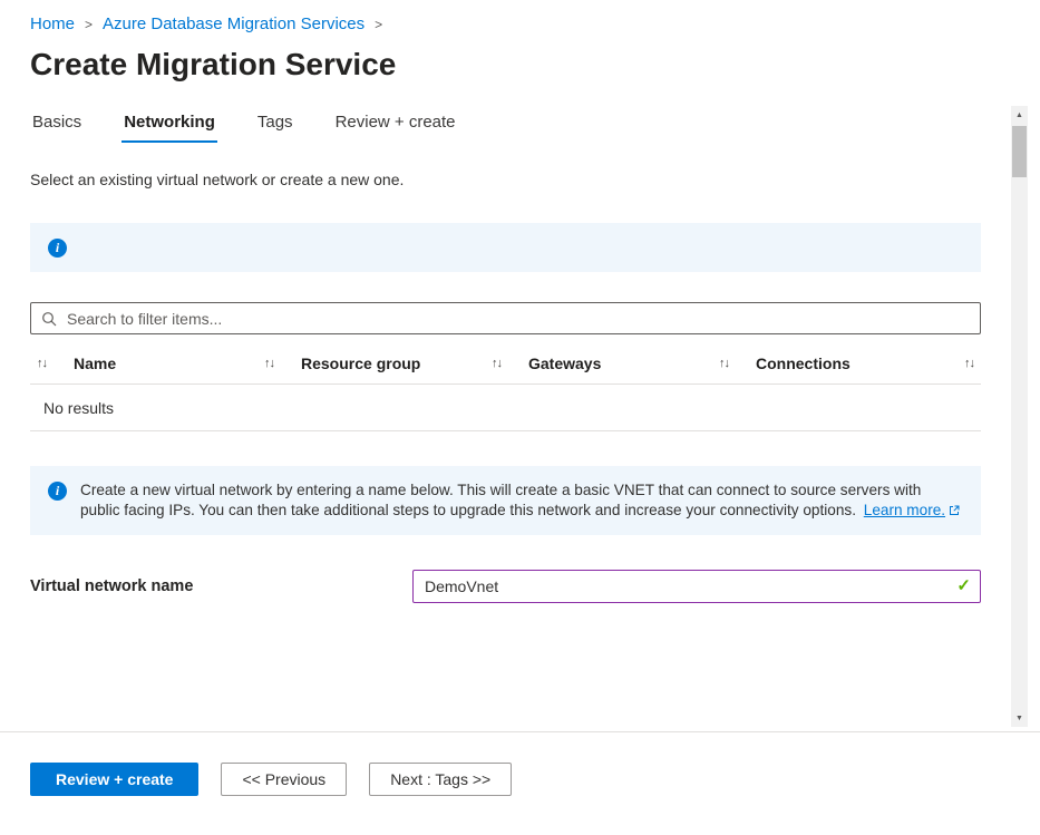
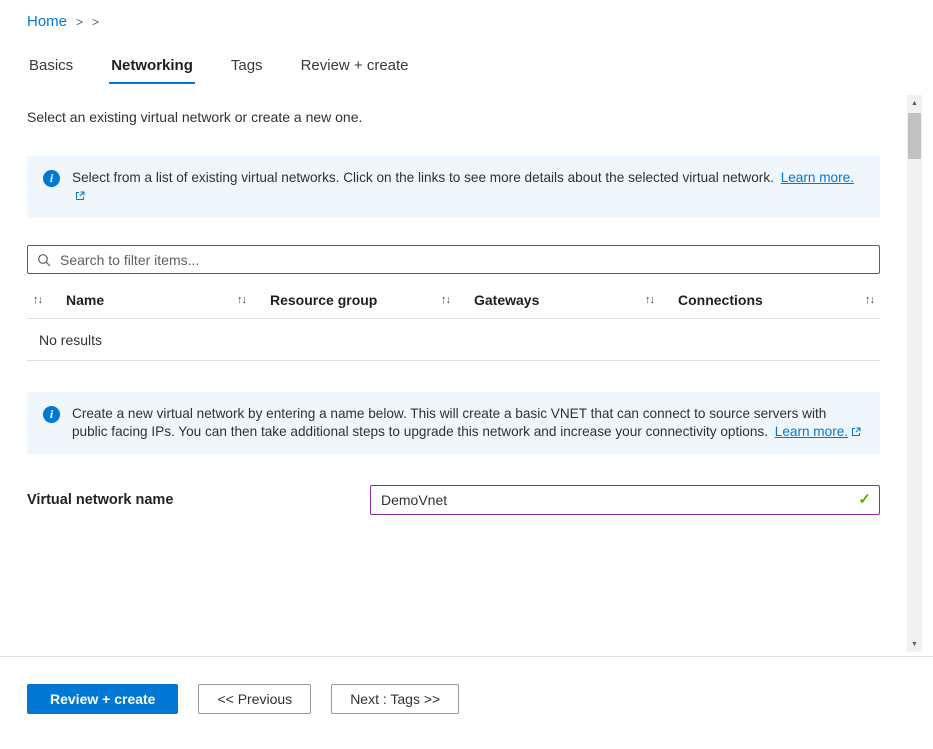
  Home
  >
- Azure Database Migration Services
  >
- Create Migration Service
  Basics
  Networking
  Tags
  Review + create
  Select an existing virtual network or create a new one.
  i
+ Select from a list of existing virtual networks. Click on the links to see more details about the selected virtual network. Learn more.
  Search to filter items...
  ↑↓
  Name
  ↑↓
  Resource group
  ↑↓
  Gateways
  ↑↓
  Connections
  ↑↓
  No results
  i
  Create a new virtual network by entering a name below. This will create a basic VNET that can connect to source servers with public facing IPs. You can then take additional steps to upgrade this network and increase your connectivity options. Learn more.
  Virtual network name
  DemoVnet
  ✓
  Review + create
  << Previous
  Next : Tags >>
